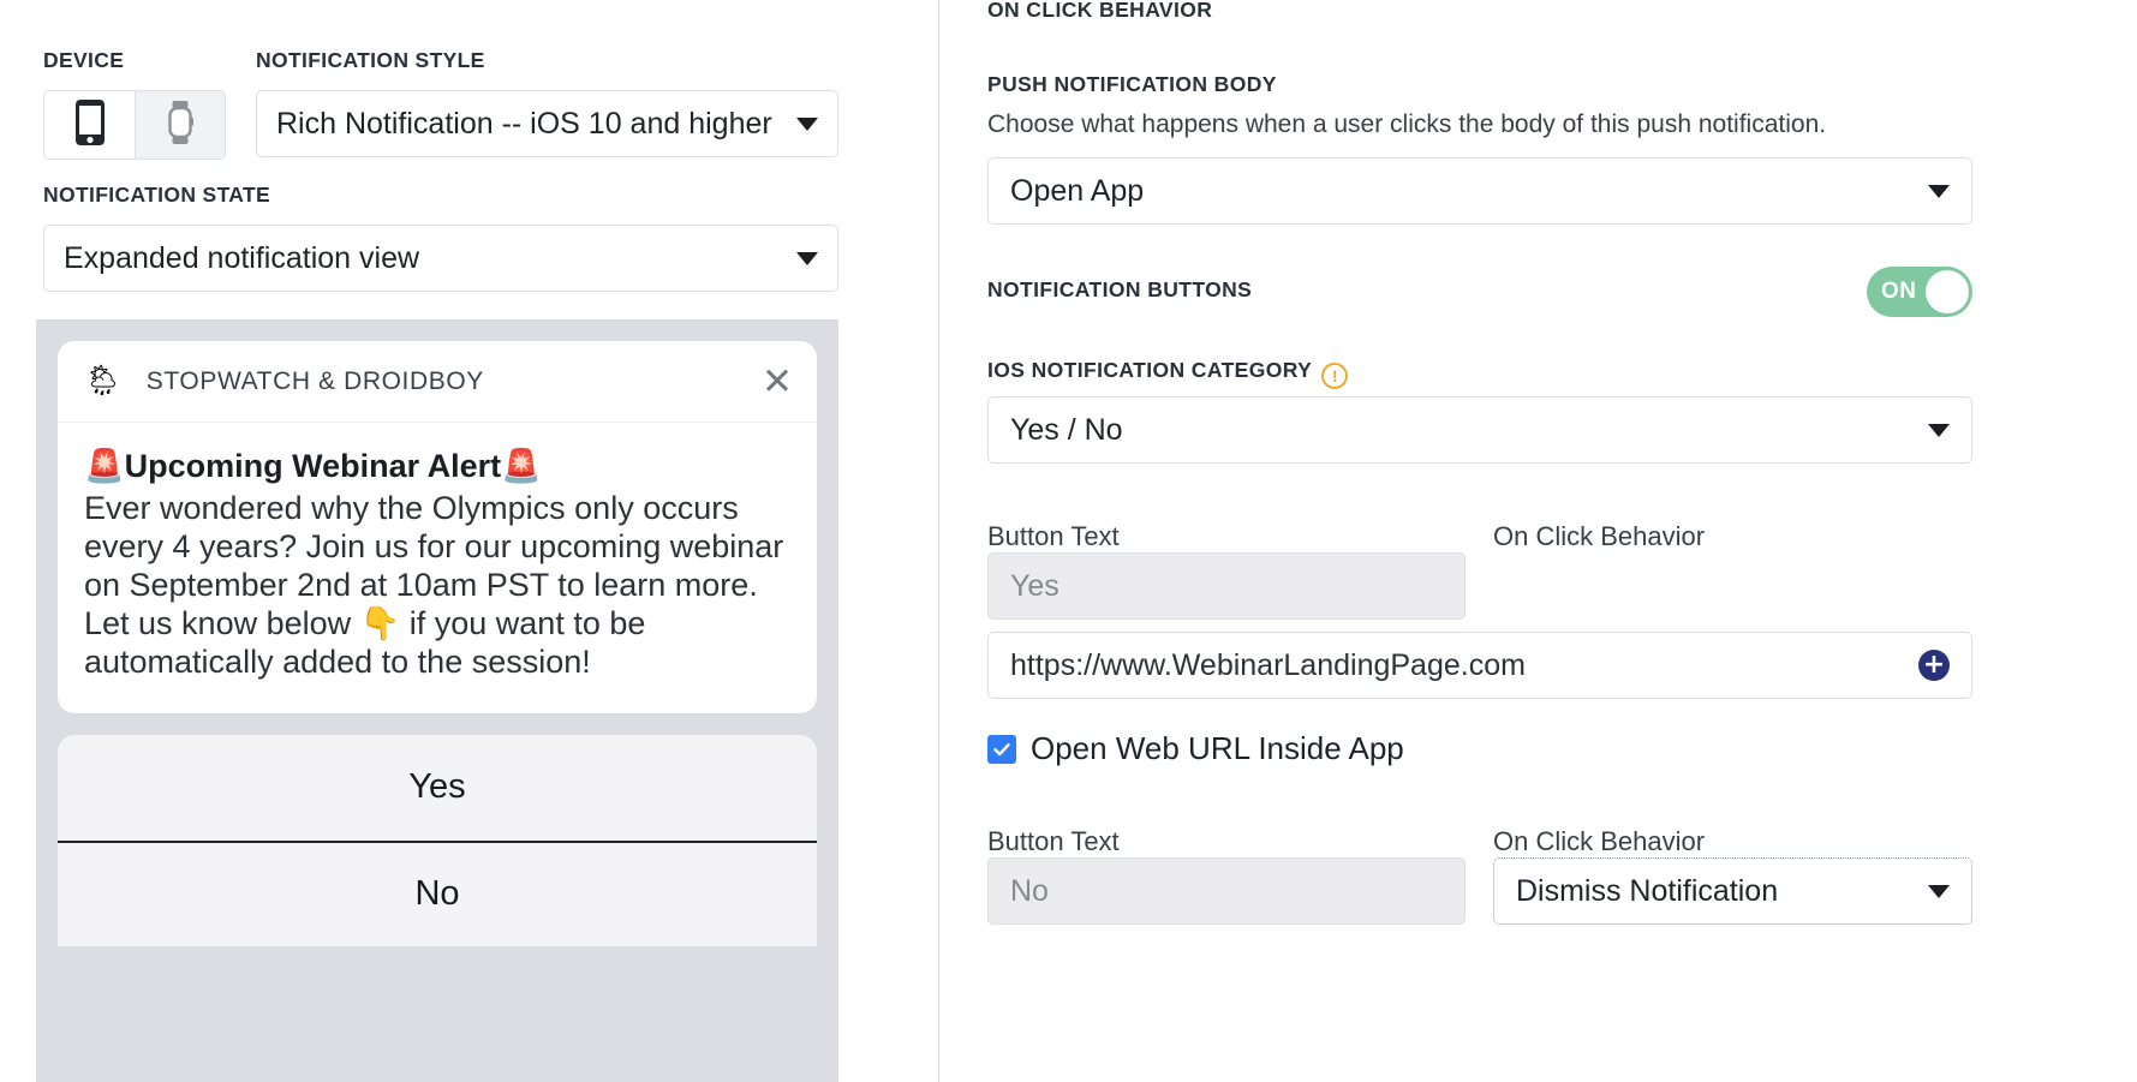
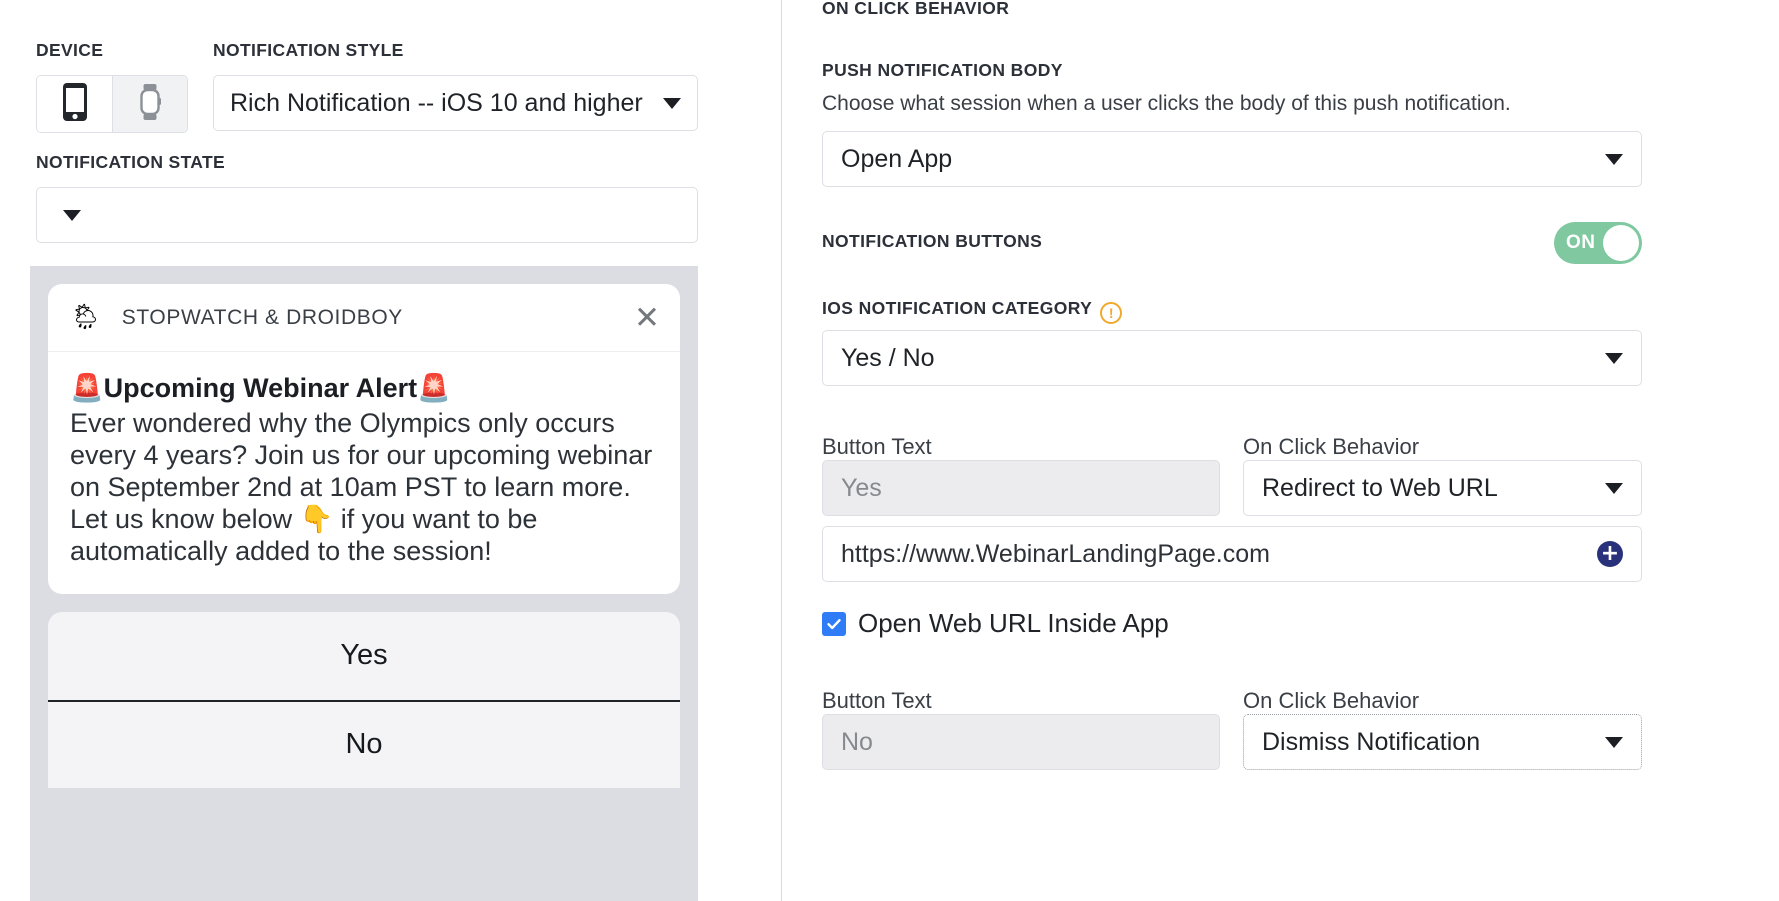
  DEVICE
  NOTIFICATION STYLE
  Rich Notification -- iOS 10 and higher
  NOTIFICATION STATE
- Expanded notification view
  🌦
  STOPWATCH & DROIDBOY
  ✕
  🚨Upcoming Webinar Alert🚨
  Ever wondered why the Olympics only occurs every 4 years? Join us for our upcoming webinar on September 2nd at 10am PST to learn more. Let us know below 👇 if you want to be automatically added to the session!
  Yes
  No
  ON CLICK BEHAVIOR
  PUSH NOTIFICATION BODY
- Choose what happens when a user clicks the body of this push notification.
+ Choose what session when a user clicks the body of this push notification.
  Open App
  NOTIFICATION BUTTONS
  ON
  IOS NOTIFICATION CATEGORY !
  Yes / No
  Button Text
  Yes
  On Click Behavior
+ Redirect to Web URL
  https://www.WebinarLandingPage.com
  +
  Open Web URL Inside App
  Button Text
  No
  On Click Behavior
  Dismiss Notification
